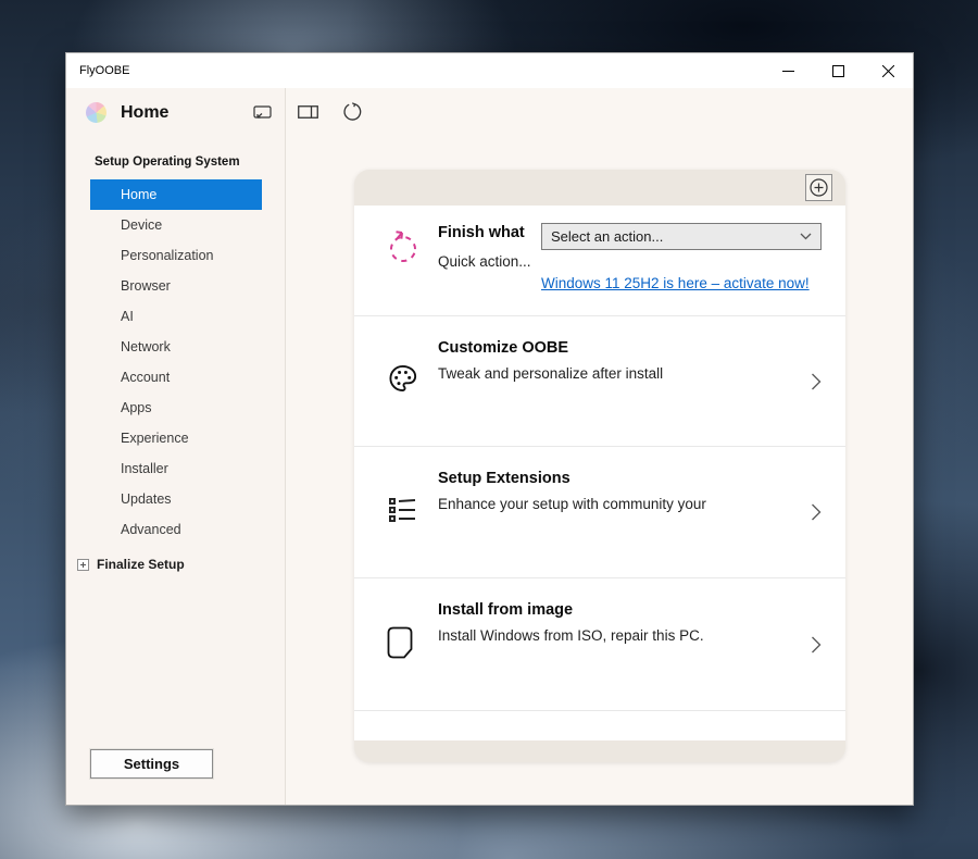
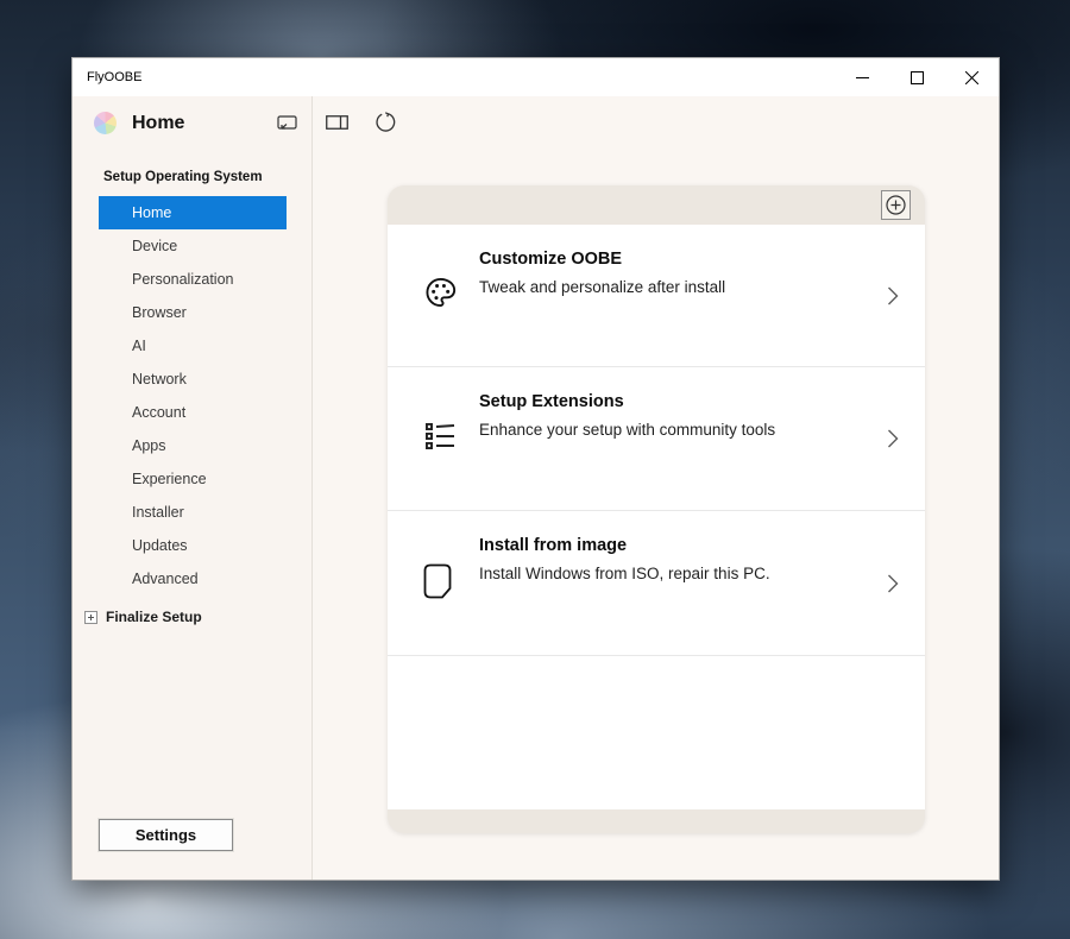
  FlyOOBE
  Home
  Setup Operating System
  Home
  Device
  Personalization
  Browser
  AI
  Network
  Account
  Apps
  Experience
  Installer
  Updates
  Advanced
  Finalize Setup
  Settings
- Finish what
- Select an action...
- Quick action...
- Windows 11 25H2 is here – activate now!
  Customize OOBE
  Tweak and personalize after install
  Setup Extensions
- Enhance your setup with community your
+ Enhance your setup with community tools
  Install from image
  Install Windows from ISO, repair this PC.
